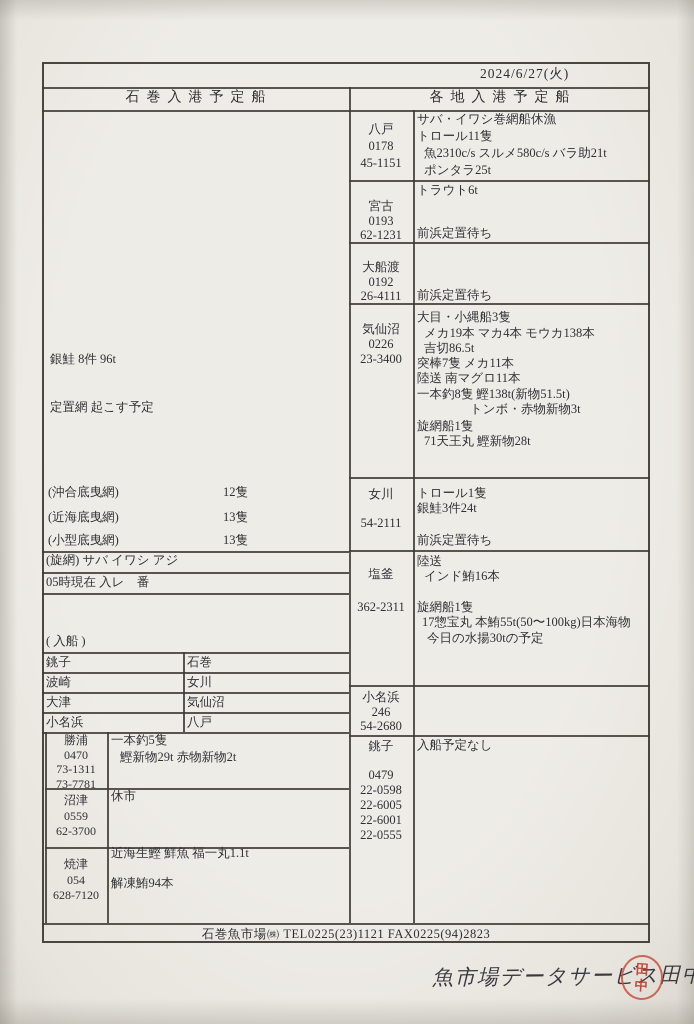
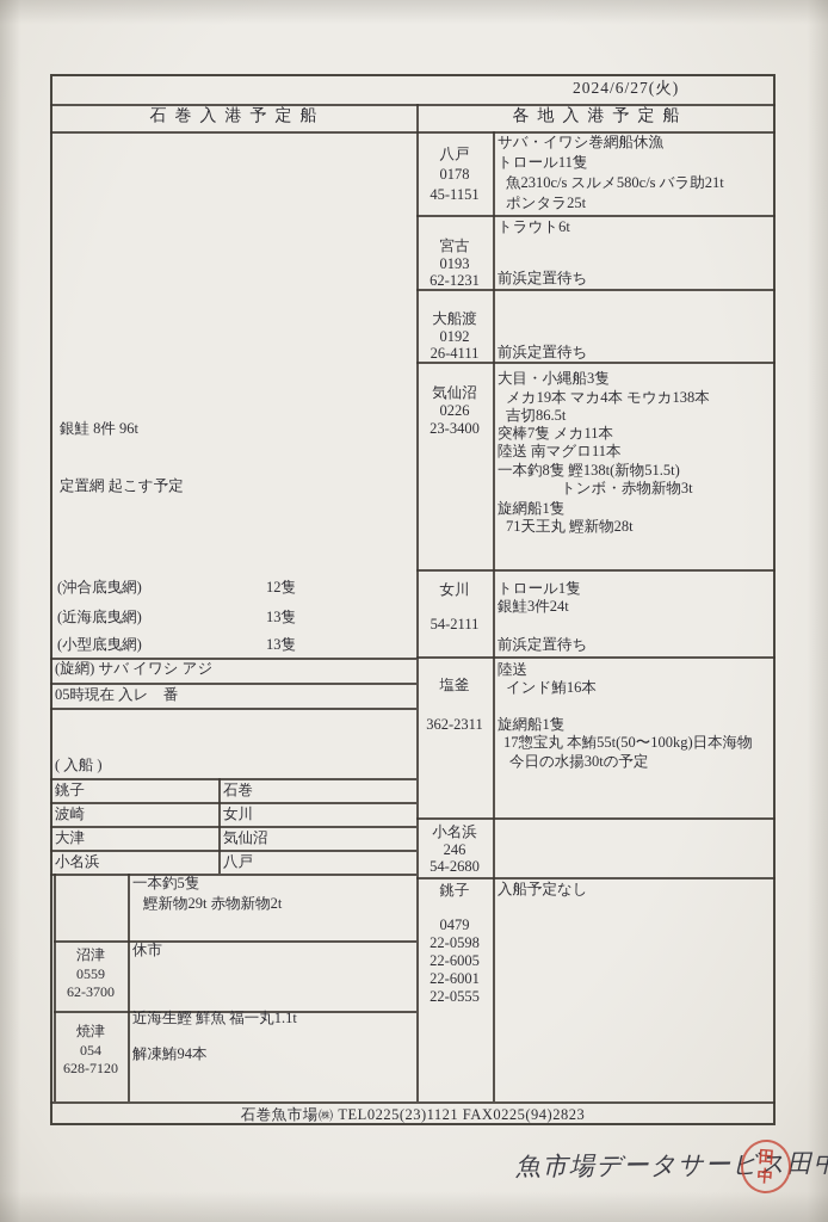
  2024/6/27(火)
  石巻入港予定船
  各地入港予定船
  銀鮭 8件 96t
  定置網 起こす予定
  (沖合底曳網)
  12隻
  (近海底曳網)
  13隻
  (小型底曳網)
  13隻
  (旋網) サバ イワシ アジ
  05時現在 入レ 番
  ( 入船 )
  銚子
  石巻
  波崎
  女川
  大津
  気仙沼
  小名浜
  八戸
- 勝浦
- 0470
- 73-1311
- 73-7781
  一本釣5隻
  鰹新物29t 赤物新物2t
  沼津
  0559
  62-3700
  休市
  焼津
  054
  628-7120
  近海生鰹 鮮魚 福一丸1.1t
  解凍鮪94本
  八戸
  0178
  45-1151
  サバ・イワシ巻網船休漁
  トロール11隻
  魚2310c/s スルメ580c/s バラ助21t
  ポンタラ25t
  宮古
  0193
  62-1231
  トラウト6t
  前浜定置待ち
  大船渡
  0192
  26-4111
  前浜定置待ち
  気仙沼
  0226
  23-3400
  大目・小縄船3隻
  メカ19本 マカ4本 モウカ138本
  吉切86.5t
  突棒7隻 メカ11本
  陸送 南マグロ11本
  一本釣8隻 鰹138t(新物51.5t)
  トンボ・赤物新物3t
  旋網船1隻
  71天王丸 鰹新物28t
  女川
  54-2111
  トロール1隻
  銀鮭3件24t
  前浜定置待ち
  塩釜
  362-2311
  陸送
  インド鮪16本
  旋網船1隻
  17惣宝丸 本鮪55t(50〜100kg)日本海物
  今日の水揚30tの予定
  小名浜
  246
  54-2680
  銚子
  0479
  22-0598
  22-6005
  22-6001
  22-0555
  入船予定なし
  石巻魚市場㈱ TEL0225(23)1121 FAX0225(94)2823
  魚市場データサービス田中
